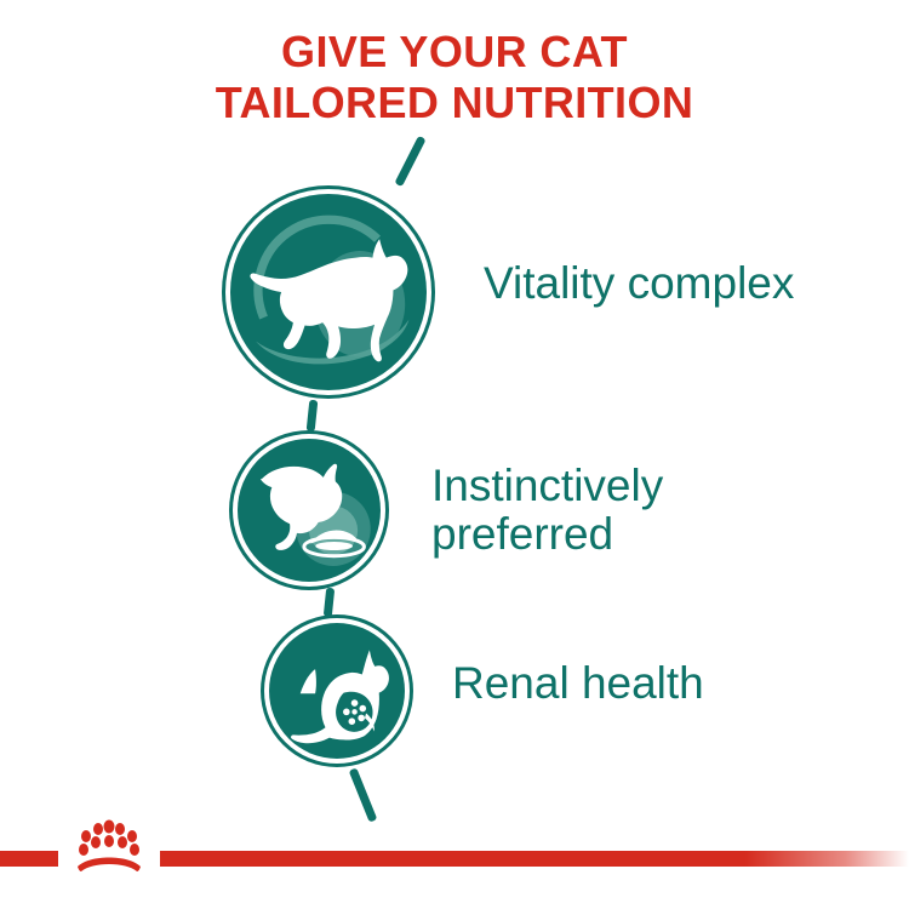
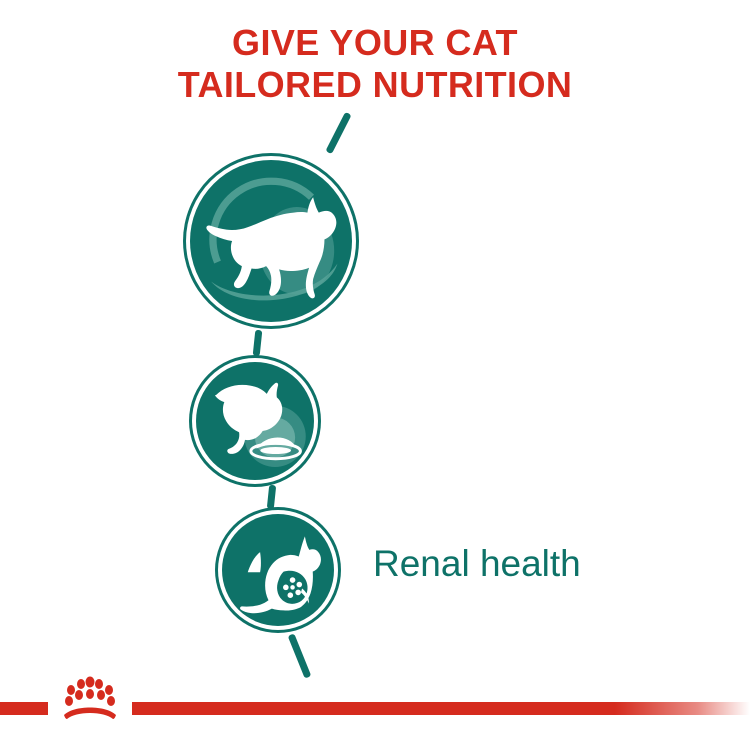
  GIVE YOUR CAT
  TAILORED NUTRITION
- Vitality complex
- Instinctively
- preferred
  Renal health
